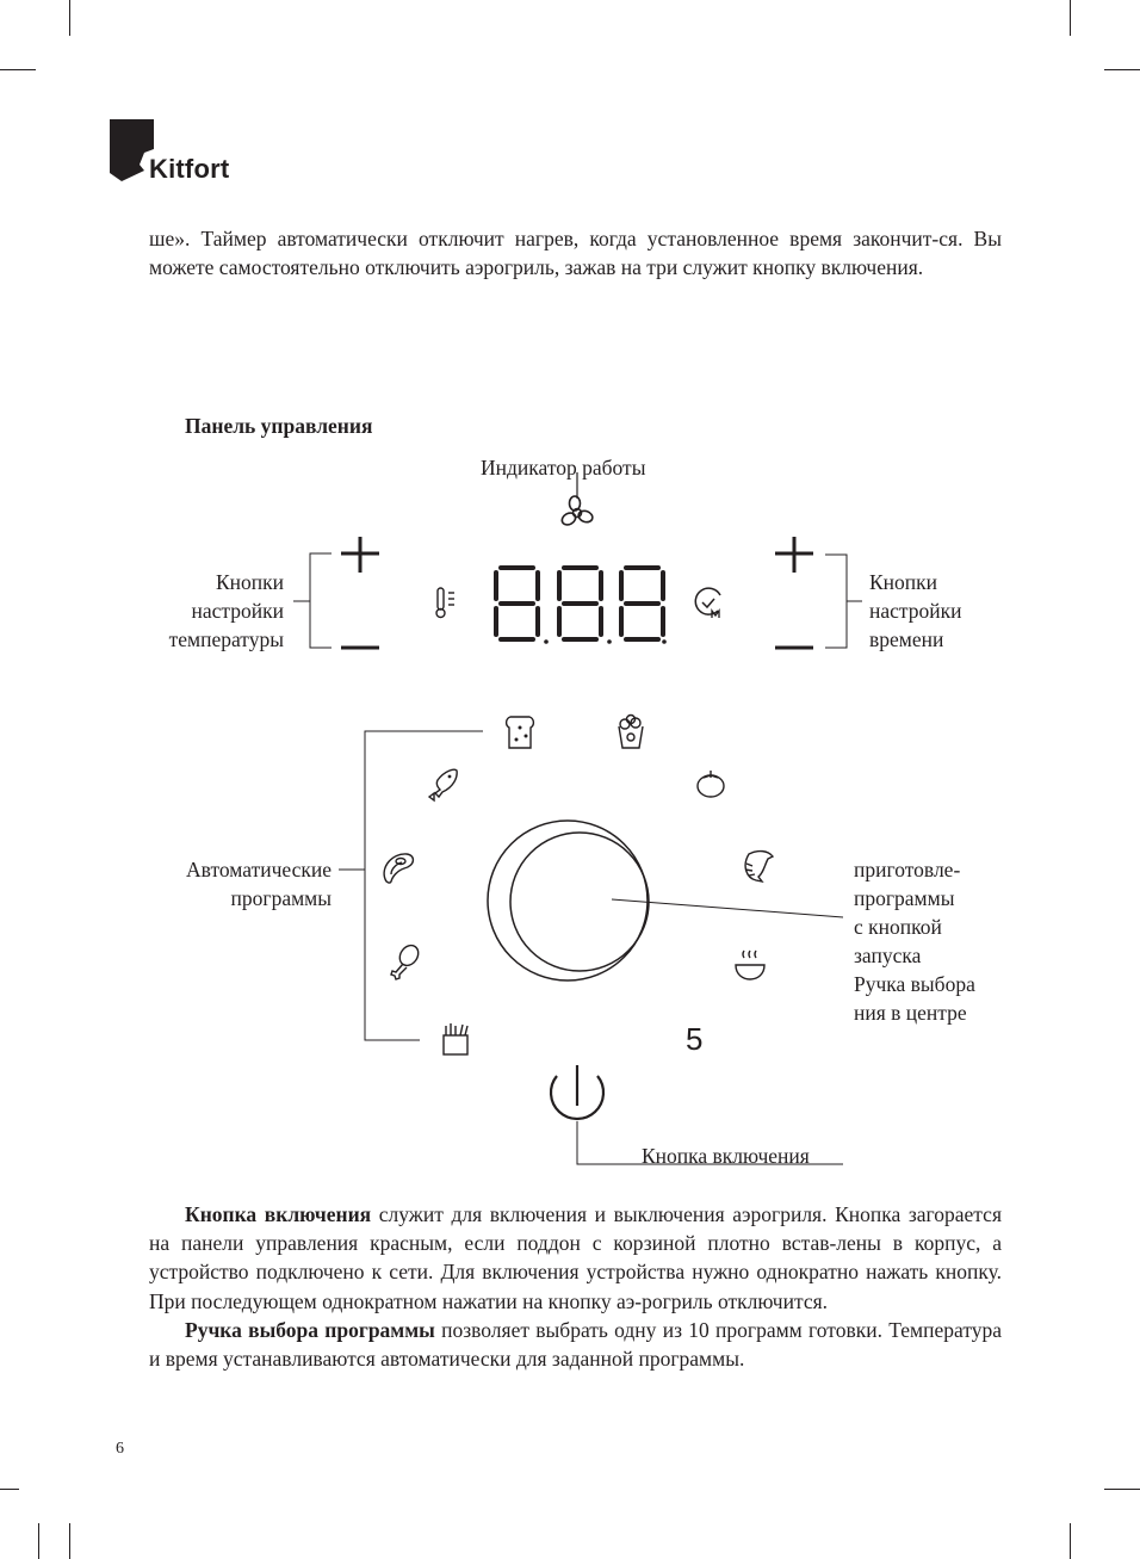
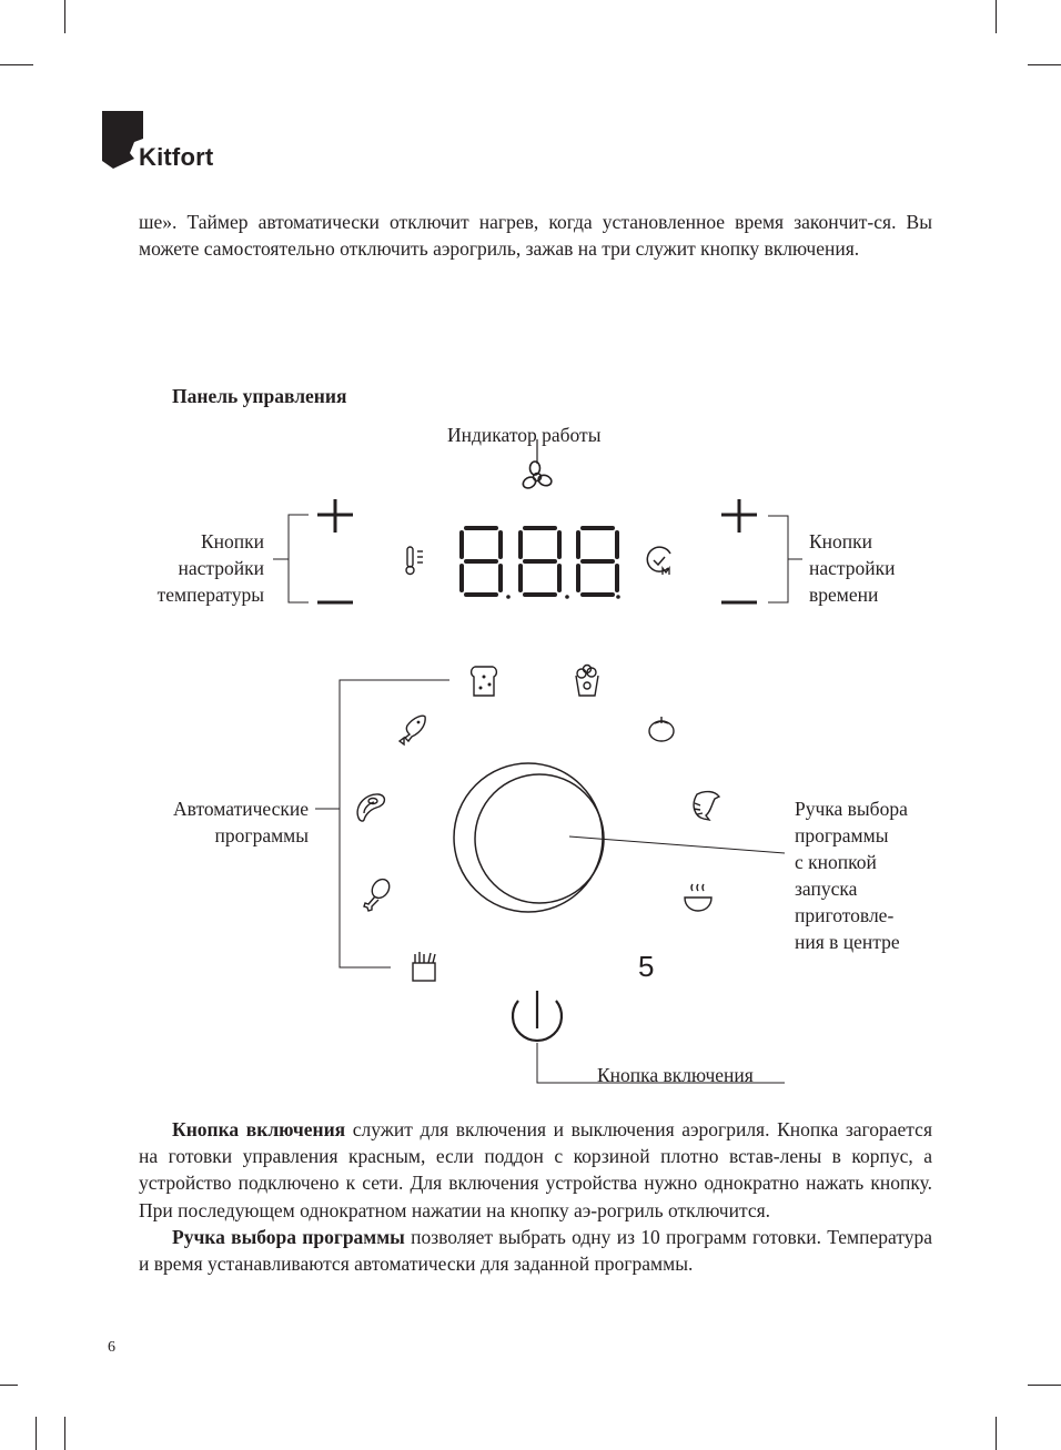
  Kitfort
  ше». Таймер автоматически отключит нагрев, когда установленное время закончит-ся. Вы можете самостоятельно отключить аэрогриль, зажав на три служит кнопку включения.
  Панель управления
  Индикатор работы
  Кнопки
  настройки
  температуры
  Кнопки
  настройки
  времени
  Автоматические
  программы
- приготовле-
+ Ручка выбора
  программы
  с кнопкой
  запуска
- Ручка выбора
+ приготовле-
  ния в центре
  5
  Кнопка включения
- Кнопка включения служит для включения и выключения аэрогриля. Кнопка загорается на панели управления красным, если поддон с корзиной плотно встав-лены в корпус, а устройство подключено к сети. Для включения устройства нужно однократно нажать кнопку. При последующем однократном нажатии на кнопку аэ-рогриль отключится.
+ Кнопка включения служит для включения и выключения аэрогриля. Кнопка загорается на готовки управления красным, если поддон с корзиной плотно встав-лены в корпус, а устройство подключено к сети. Для включения устройства нужно однократно нажать кнопку. При последующем однократном нажатии на кнопку аэ-рогриль отключится.
  Ручка выбора программы позволяет выбрать одну из 10 программ готовки. Температура и время устанавливаются автоматически для заданной программы.
  6
